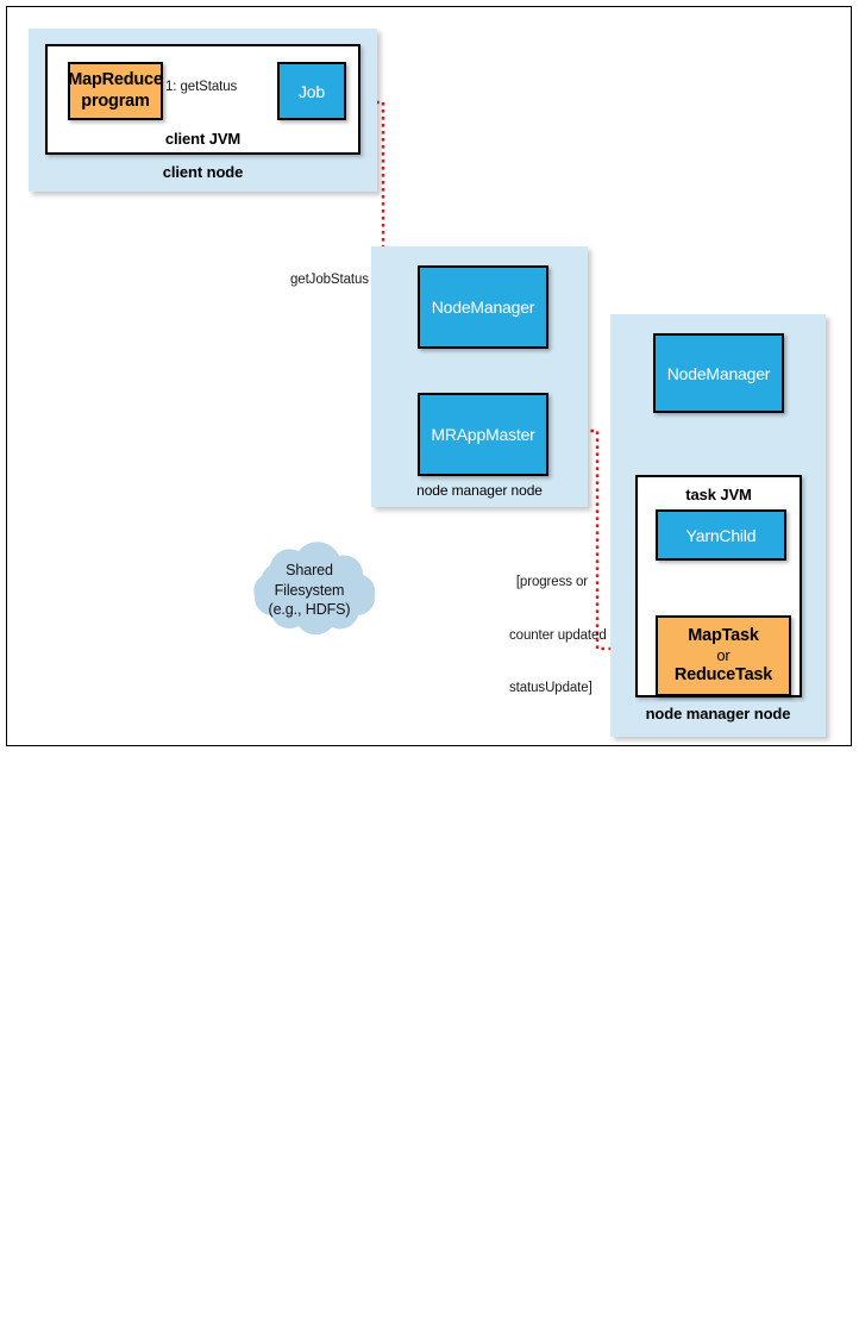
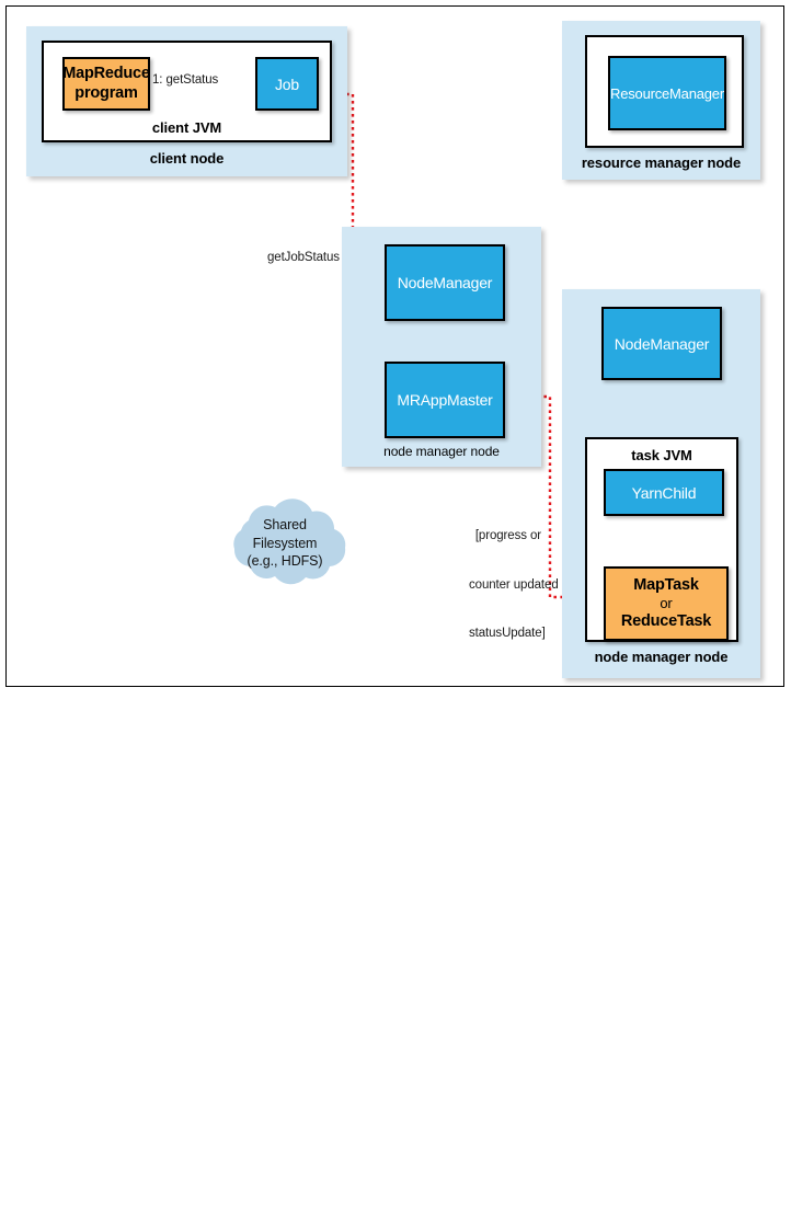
  MapReduce
  program
  Job
  client JVM
  client node
+ ResourceManager
+ resource manager node
  NodeManager
  MRAppMaster
  node manager node
  NodeManager
  task JVM
  YarnChild
  MapTask
  or
  ReduceTask
  node manager node
  Shared
  Filesystem
  (e.g., HDFS)
  1: getStatus
  getJobStatus
  [progress or
  counter updated
  statusUpdate]
